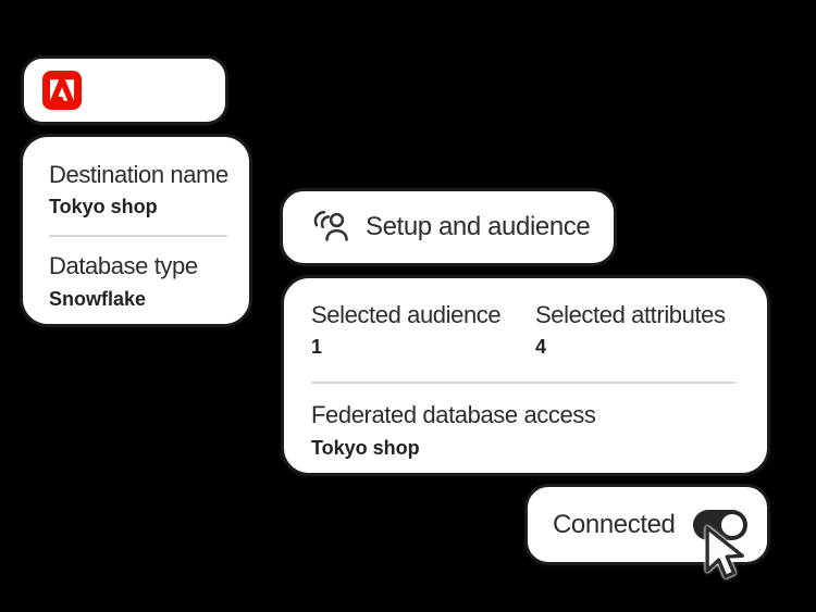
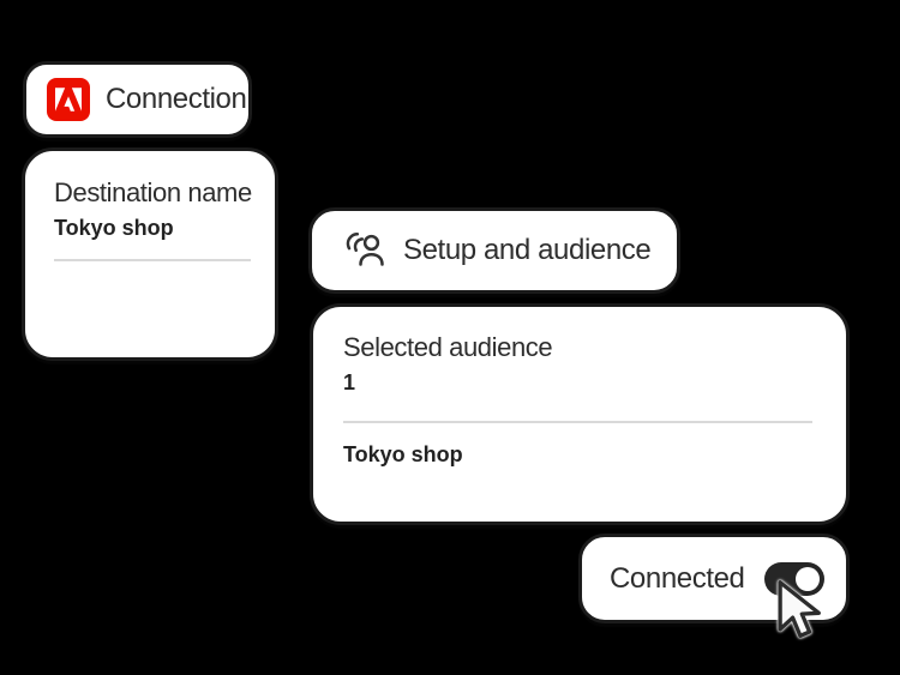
+ Connection
  Destination name
  Tokyo shop
- Database type
- Snowflake
  Setup and audience
  Selected audience
  1
- Selected attributes
- 4
- Federated database access
  Tokyo shop
  Connected
